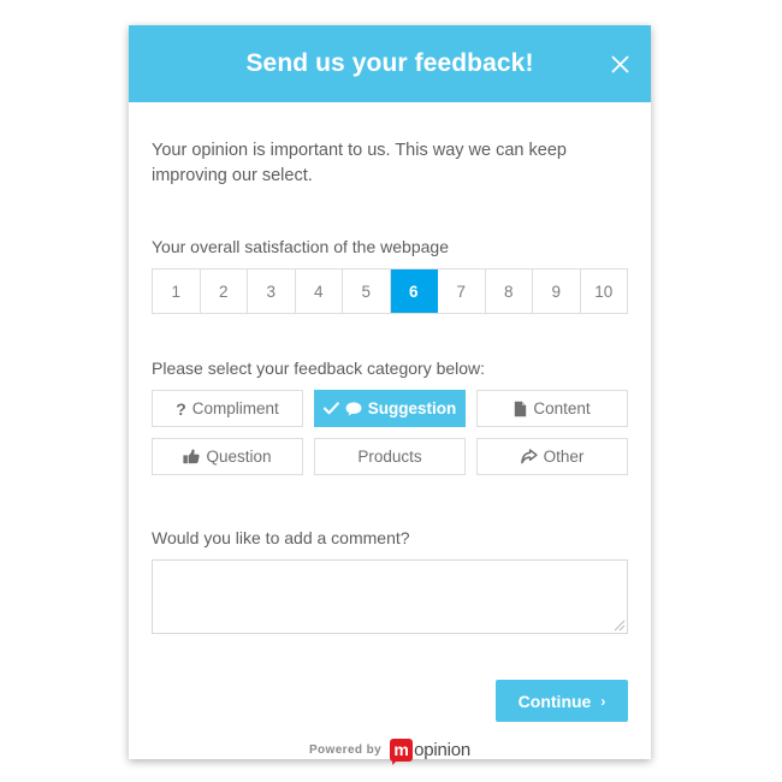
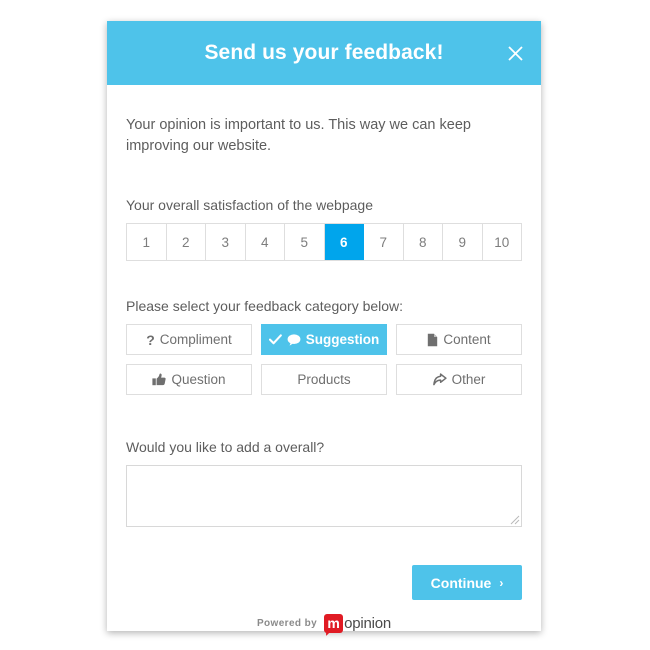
  Send us your feedback!
- Your opinion is important to us. This way we can keep improving our select.
+ Your opinion is important to us. This way we can keep improving our website.
  Your overall satisfaction of the webpage
  1
  2
  3
  4
  5
  6
  7
  8
  9
  10
  Please select your feedback category below:
  ?
  Compliment
  Suggestion
  Content
  Question
  Products
  Other
- Would you like to add a comment?
+ Would you like to add a overall?
  Continue
  ›
  Powered by
  m
  opinion
